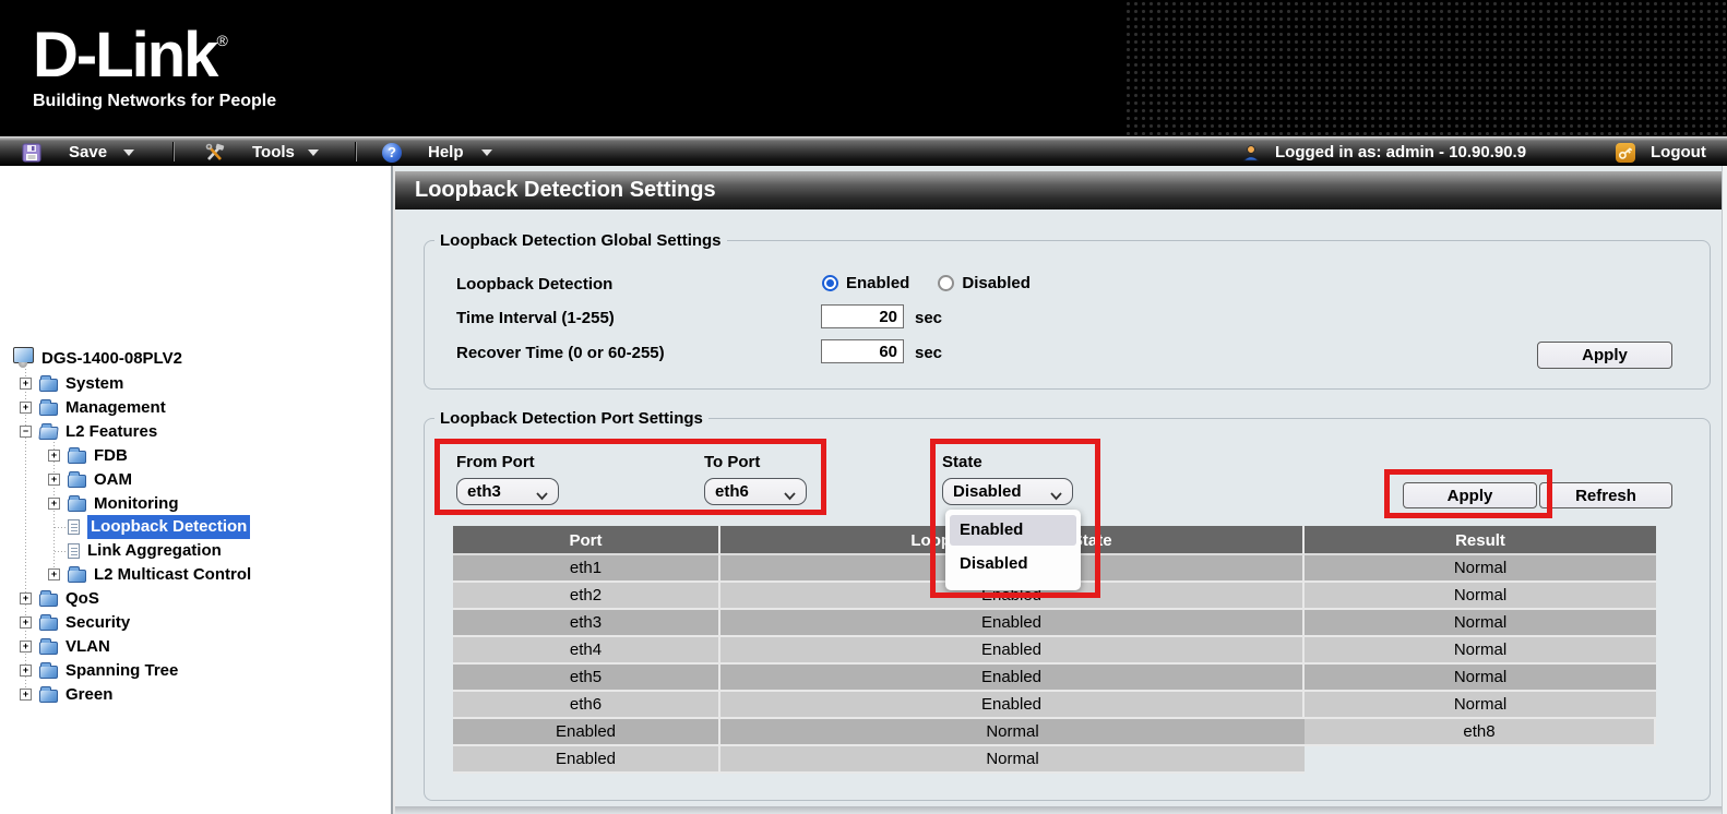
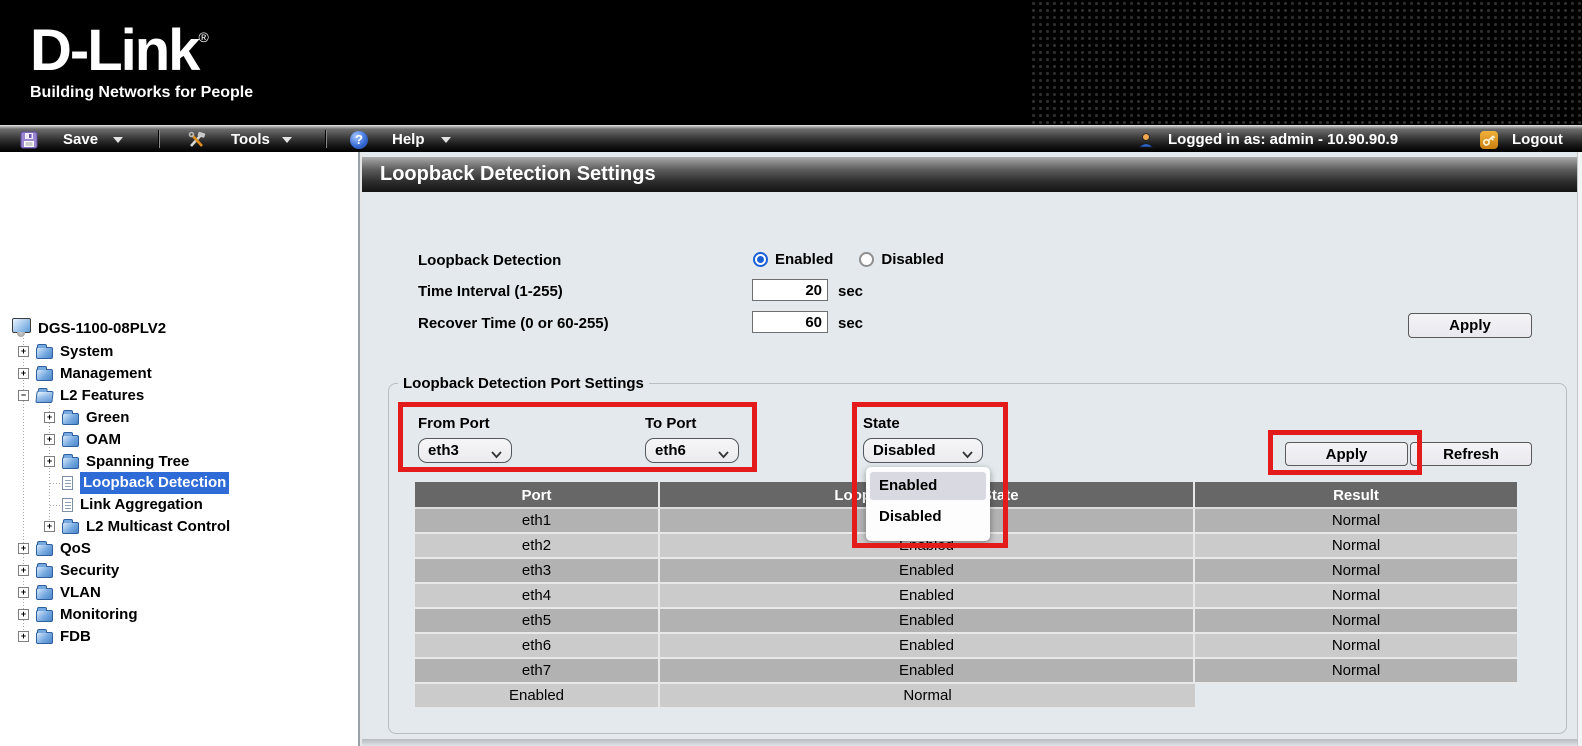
  D-Link®
  Building Networks for People
  Save
  Tools
  ?
  Help
  Logged in as: admin - 10.90.90.9
  Logout
- DGS-1400-08PLV2
+ DGS-1100-08PLV2
  +
  System
  +
  Management
  −
  L2 Features
  +
- FDB
+ Green
  +
  OAM
  +
- Monitoring
+ Spanning Tree
  Loopback Detection
  Link Aggregation
  +
  L2 Multicast Control
  +
  QoS
  +
  Security
  +
  VLAN
  +
- Spanning Tree
+ Monitoring
  +
- Green
+ FDB
  Loopback Detection Settings
- Loopback Detection Global Settings
  Loopback Detection
  Enabled
  Disabled
  Time Interval (1-255)
  20
  sec
  Recover Time (0 or 60-255)
  60
  sec
  Apply
  Loopback Detection Port Settings
  From Port
  eth3
  To Port
  eth6
  State
  Disabled
  Apply
  Refresh
  Port
  Result
  eth1
  Normal
  eth2
  Enabled
  Normal
  eth3
  Enabled
  Normal
  eth4
  Enabled
  Normal
  eth5
  Enabled
  Normal
  eth6
  Enabled
  Normal
+ eth7
  Enabled
  Normal
- eth8
  Enabled
  Normal
  Enabled
  Disabled
